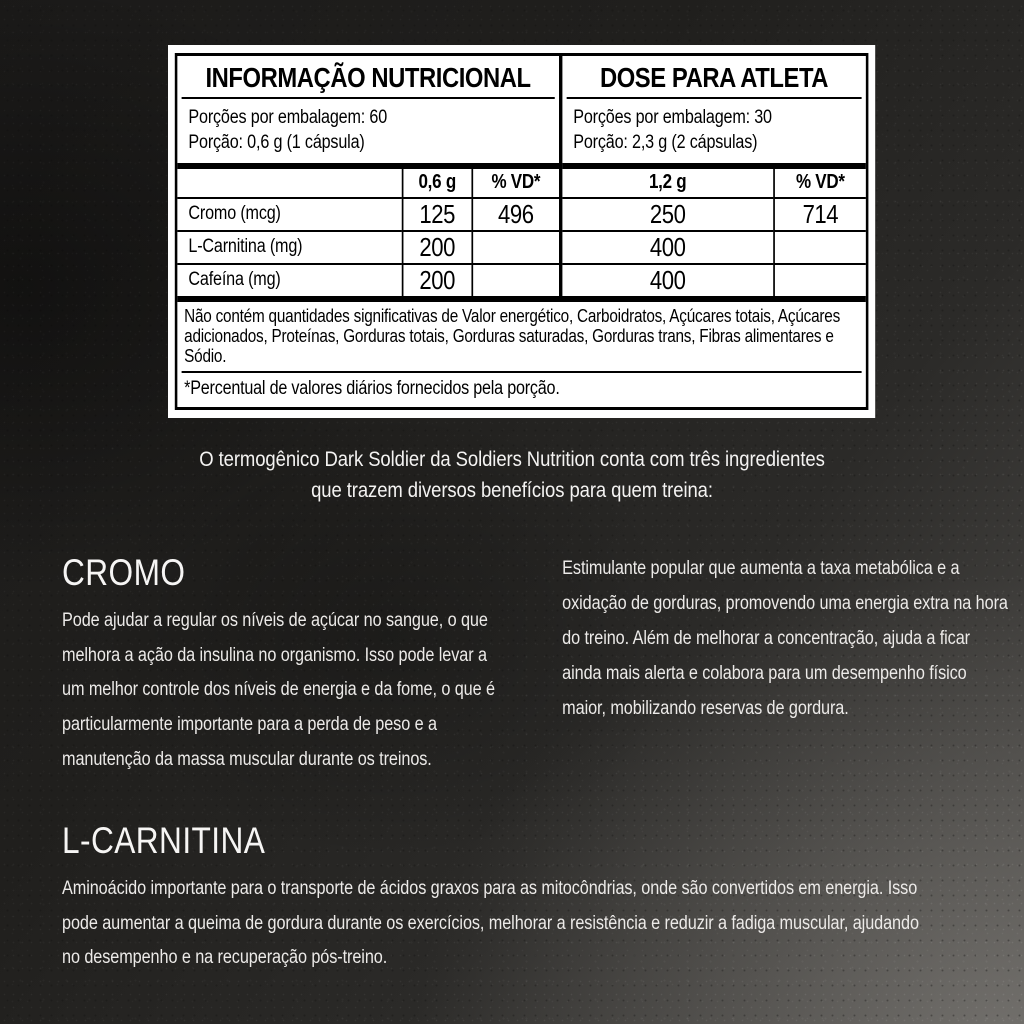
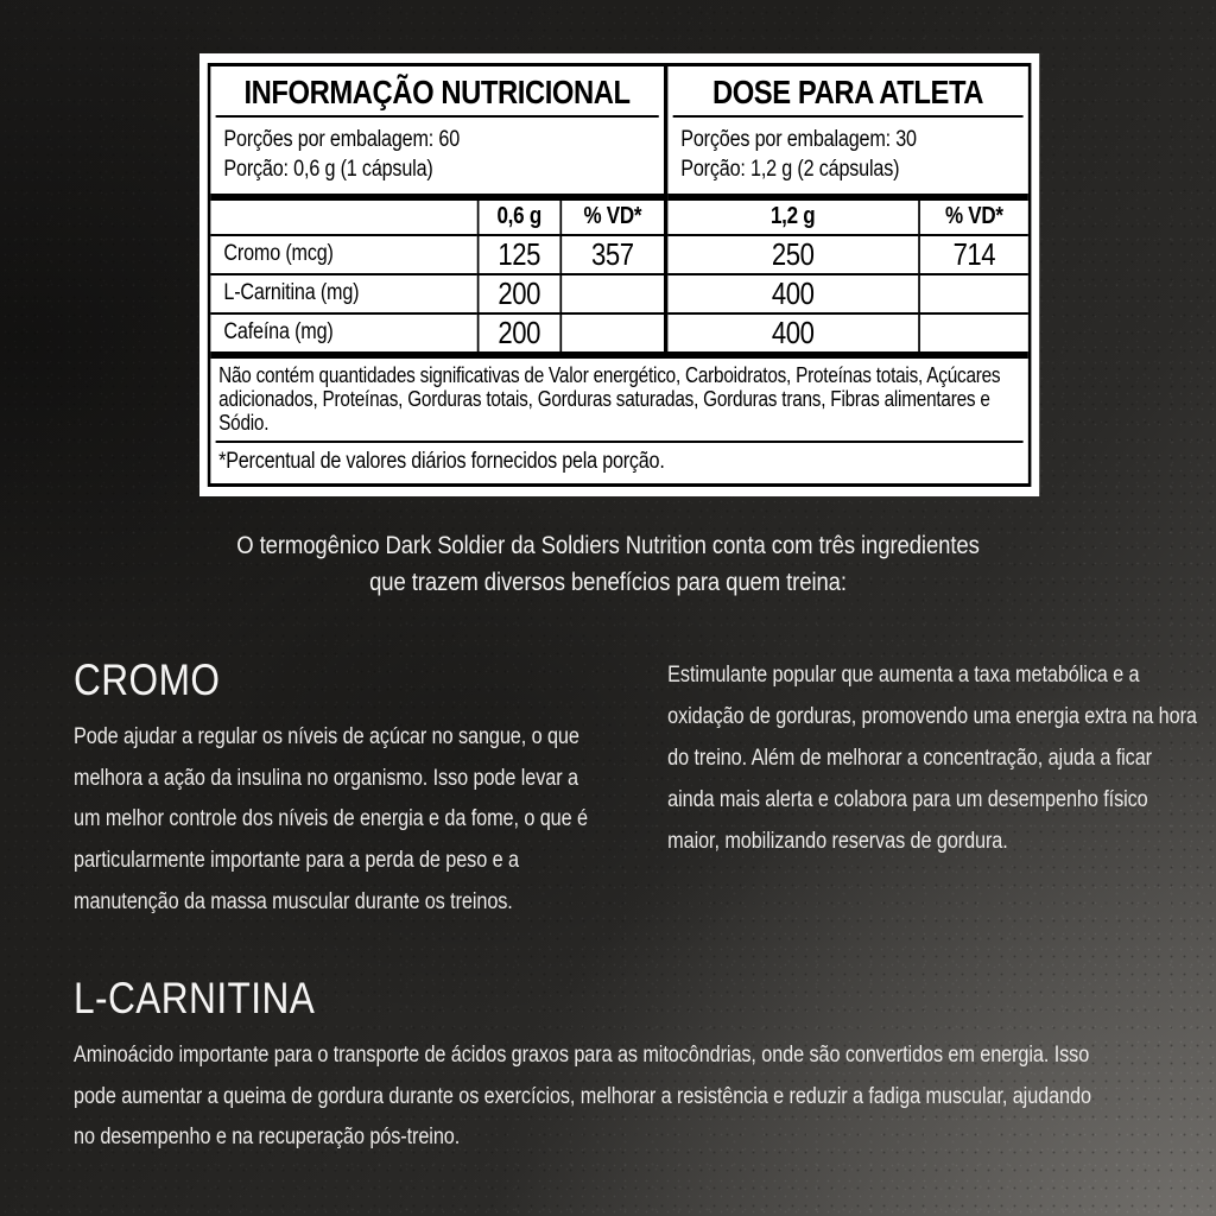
  INFORMAÇÃO NUTRICIONAL
  Porções por embalagem: 60
  Porção: 0,6 g (1 cápsula)
  0,6 g
  % VD*
  Cromo (mcg)
  125
- 496
+ 357
  L-Carnitina (mg)
  200
  Cafeína (mg)
  200
  DOSE PARA ATLETA
  Porções por embalagem: 30
- Porção: 2,3 g (2 cápsulas)
+ Porção: 1,2 g (2 cápsulas)
  1,2 g
  % VD*
  250
  714
  400
  400
- Não contém quantidades significativas de Valor energético, Carboidratos, Açúcares totais, Açúcares adicionados, Proteínas, Gorduras totais, Gorduras saturadas, Gorduras trans, Fibras alimentares e Sódio.
+ Não contém quantidades significativas de Valor energético, Carboidratos, Proteínas totais, Açúcares adicionados, Proteínas, Gorduras totais, Gorduras saturadas, Gorduras trans, Fibras alimentares e Sódio.
  *Percentual de valores diários fornecidos pela porção.
  O termogênico Dark Soldier da Soldiers Nutrition conta com três ingredientes que trazem diversos benefícios para quem treina:
  CROMO
  Pode ajudar a regular os níveis de açúcar no sangue, o que melhora a ação da insulina no organismo. Isso pode levar a um melhor controle dos níveis de energia e da fome, o que é particularmente importante para a perda de peso e a manutenção da massa muscular durante os treinos.
  Estimulante popular que aumenta a taxa metabólica e a oxidação de gorduras, promovendo uma energia extra na hora do treino. Além de melhorar a concentração, ajuda a ficar ainda mais alerta e colabora para um desempenho físico maior, mobilizando reservas de gordura.
  L-CARNITINA
  Aminoácido importante para o transporte de ácidos graxos para as mitocôndrias, onde são convertidos em energia. Isso pode aumentar a queima de gordura durante os exercícios, melhorar a resistência e reduzir a fadiga muscular, ajudando no desempenho e na recuperação pós-treino.
